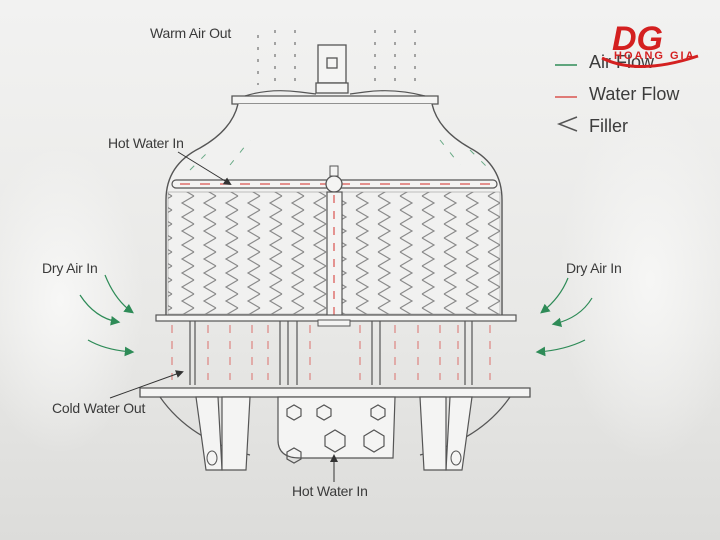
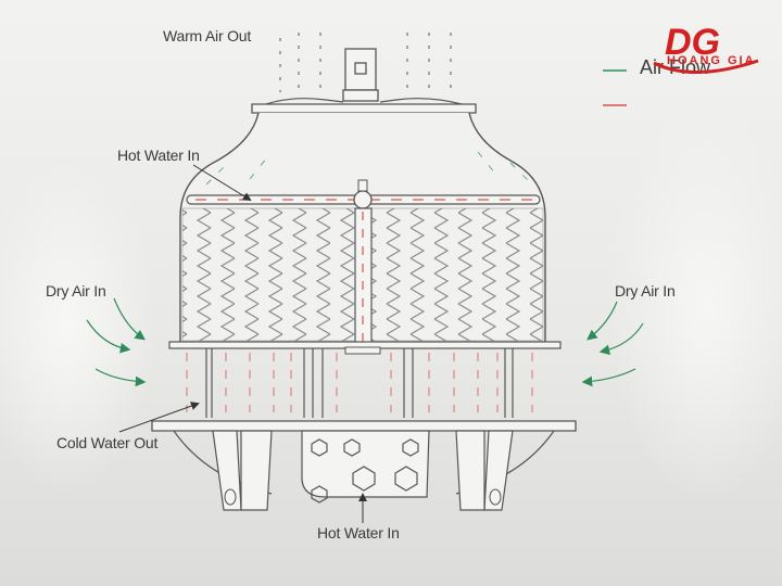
  Warm Air Out
  Hot Water In
  Dry Air In
  Dry Air In
  Cold Water Out
  Hot Water In
  Ai Flow
- Water Flow
- Filler
  DG
  HOANG GIA
